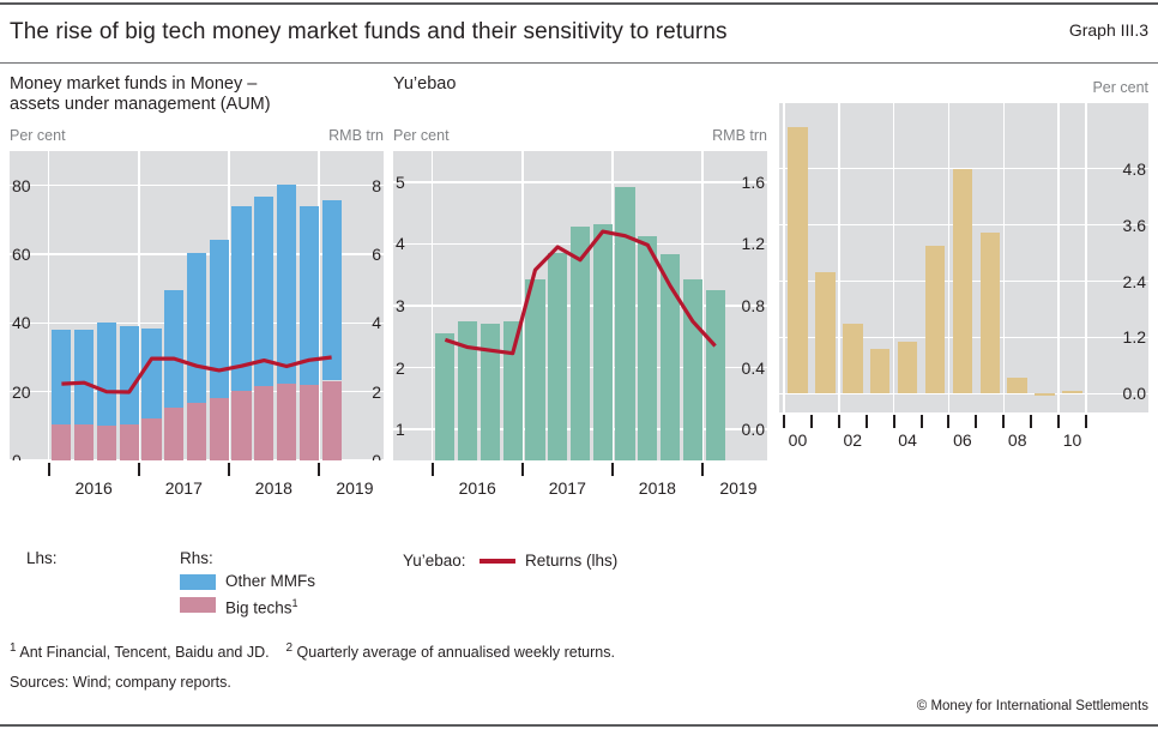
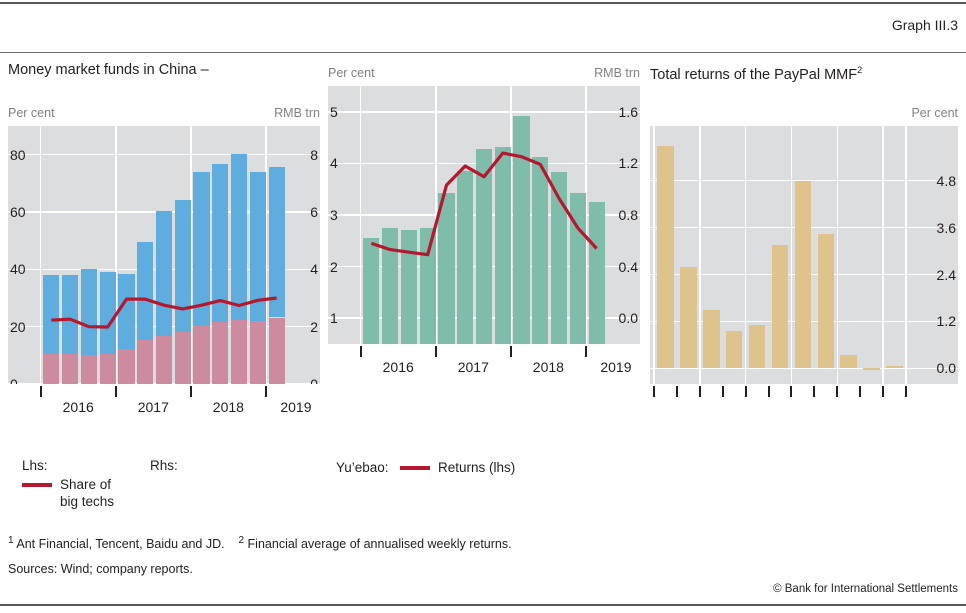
- The rise of big tech money market funds and their sensitivity to returns
  Graph III.3
- Money market funds in Money –
+ Money market funds in China –
- assets under management (AUM)
  Per cent
  RMB trn
  20
  40
  60
  80
  2
  4
  6
  8
  2016
  2017
  2018
  2019
  Lhs:
+ Share of
+ big techs
  Rhs:
- Other MMFs
- Big techs1
- Yu’ebao
  Per cent
  RMB trn
  1
  2
  3
  4
  5
  0.0
  0.4
  0.8
  1.2
  1.6
  2016
  2017
  2018
  2019
  Yu’ebao:
  Returns (lhs)
+ Total returns of the PayPal MMF2
  Per cent
  0.0
  1.2
  2.4
  3.6
  4.8
- 00
- 02
- 04
- 06
- 08
- 10
- 1 Ant Financial, Tencent, Baidu and JD. 2 Quarterly average of annualised weekly returns.
+ 1 Ant Financial, Tencent, Baidu and JD. 2 Financial average of annualised weekly returns.
  Sources: Wind; company reports.
- © Money for International Settlements
+ © Bank for International Settlements
